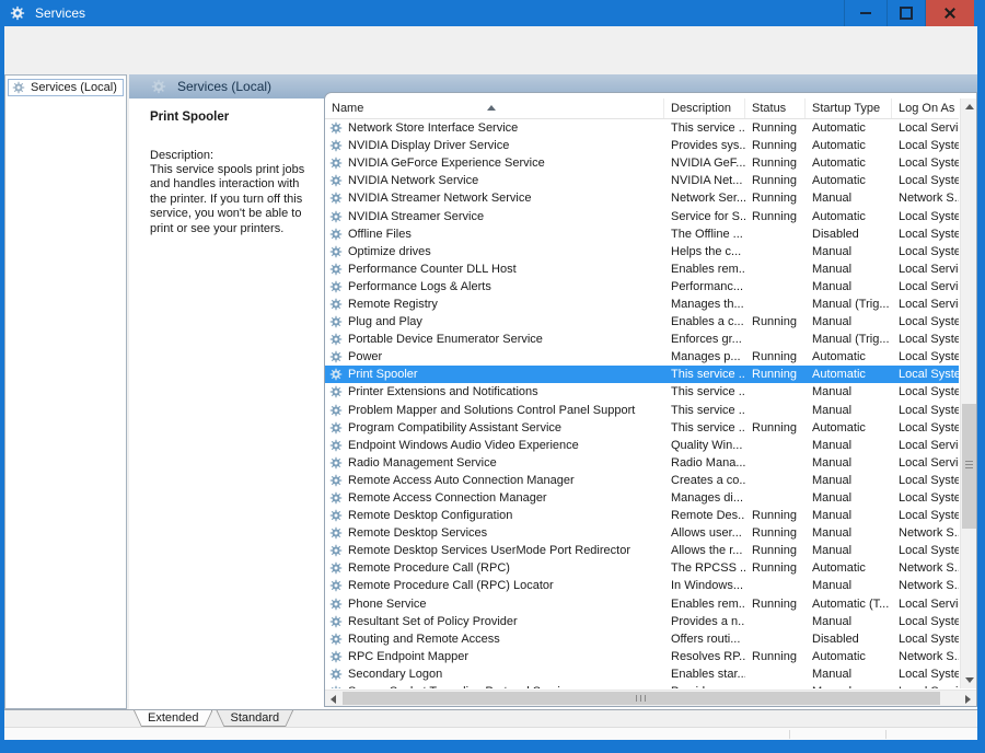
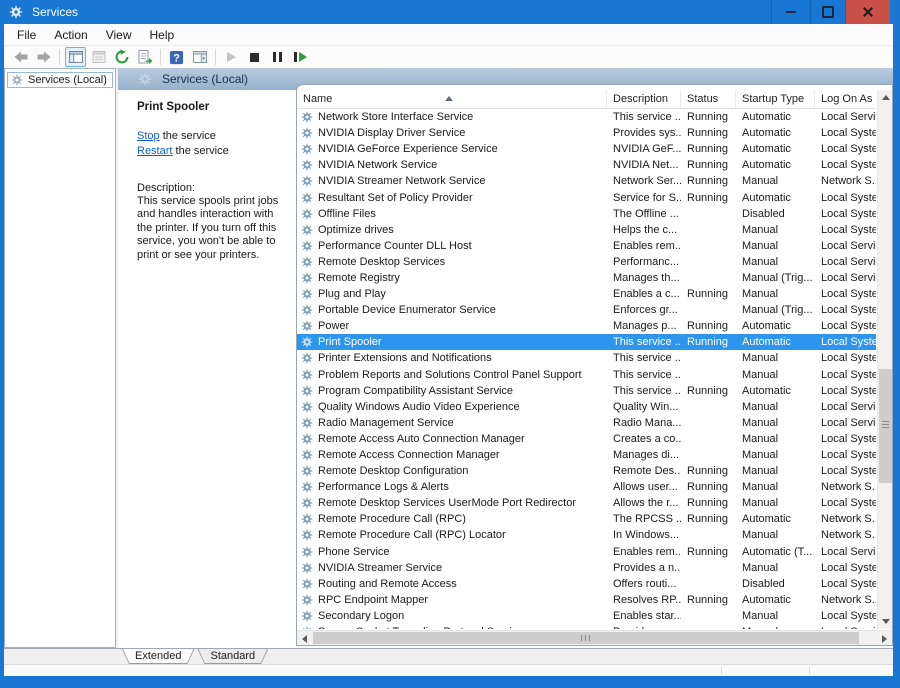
  Services
+ File
+ Action
+ View
+ Help
+ ?
  Services (Local)
  Services (Local)
  Print Spooler
+ Stop the service
+ Restart the service
  Description:
  This service spools print jobs and handles interaction with the printer. If you turn off this service, you won't be able to print or see your printers.
  Name
  Description
  Status
  Startup Type
  Log On As
  Network Store Interface Service
  This service ..
  Running
  Automatic
  Local Servi
  NVIDIA Display Driver Service
  Provides sys..
  Running
  Automatic
  Local Syste
  NVIDIA GeForce Experience Service
  NVIDIA GeF...
  Running
  Automatic
  Local Syste
  NVIDIA Network Service
  NVIDIA Net...
  Running
  Automatic
  Local Syste
  NVIDIA Streamer Network Service
  Network Ser...
  Running
  Manual
  Network S.
- NVIDIA Streamer Service
+ Resultant Set of Policy Provider
  Service for S..
  Running
  Automatic
  Local Syste
  Offline Files
  The Offline ...
  Disabled
  Local Syste
  Optimize drives
  Helps the c...
  Manual
  Local Syste
  Performance Counter DLL Host
  Enables rem..
  Manual
  Local Servi
- Performance Logs & Alerts
+ Remote Desktop Services
  Performanc...
  Manual
  Local Servi
  Remote Registry
  Manages th...
  Manual (Trig...
  Local Servi
  Plug and Play
  Enables a c...
  Running
  Manual
  Local Syste
  Portable Device Enumerator Service
  Enforces gr...
  Manual (Trig...
  Local Syste
  Power
  Manages p...
  Running
  Automatic
  Local Syste
  Print Spooler
  This service ..
  Running
  Automatic
  Local Syste
  Printer Extensions and Notifications
  This service ..
  Manual
  Local Syste
- Problem Mapper and Solutions Control Panel Support
+ Problem Reports and Solutions Control Panel Support
  This service ..
  Manual
  Local Syste
  Program Compatibility Assistant Service
  This service ..
  Running
  Automatic
  Local Syste
- Endpoint Windows Audio Video Experience
+ Quality Windows Audio Video Experience
  Quality Win...
  Manual
  Local Servi
  Radio Management Service
  Radio Mana...
  Manual
  Local Servi
  Remote Access Auto Connection Manager
  Creates a co..
  Manual
  Local Syste
  Remote Access Connection Manager
  Manages di...
  Manual
  Local Syste
  Remote Desktop Configuration
  Remote Des..
  Running
  Manual
  Local Syste
- Remote Desktop Services
+ Performance Logs & Alerts
  Allows user...
  Running
  Manual
  Network S.
  Remote Desktop Services UserMode Port Redirector
  Allows the r...
  Running
  Manual
  Local Syste
  Remote Procedure Call (RPC)
  The RPCSS ..
  Running
  Automatic
  Network S.
  Remote Procedure Call (RPC) Locator
  In Windows...
  Manual
  Network S.
  Phone Service
  Enables rem..
  Running
  Automatic (T...
  Local Servi
- Resultant Set of Policy Provider
+ NVIDIA Streamer Service
  Provides a n..
  Manual
  Local Syste
  Routing and Remote Access
  Offers routi...
  Disabled
  Local Syste
  RPC Endpoint Mapper
  Resolves RP..
  Running
  Automatic
  Network S.
  Secondary Logon
  Enables star..
  Manual
  Local Syste
  Extended
  Standard
